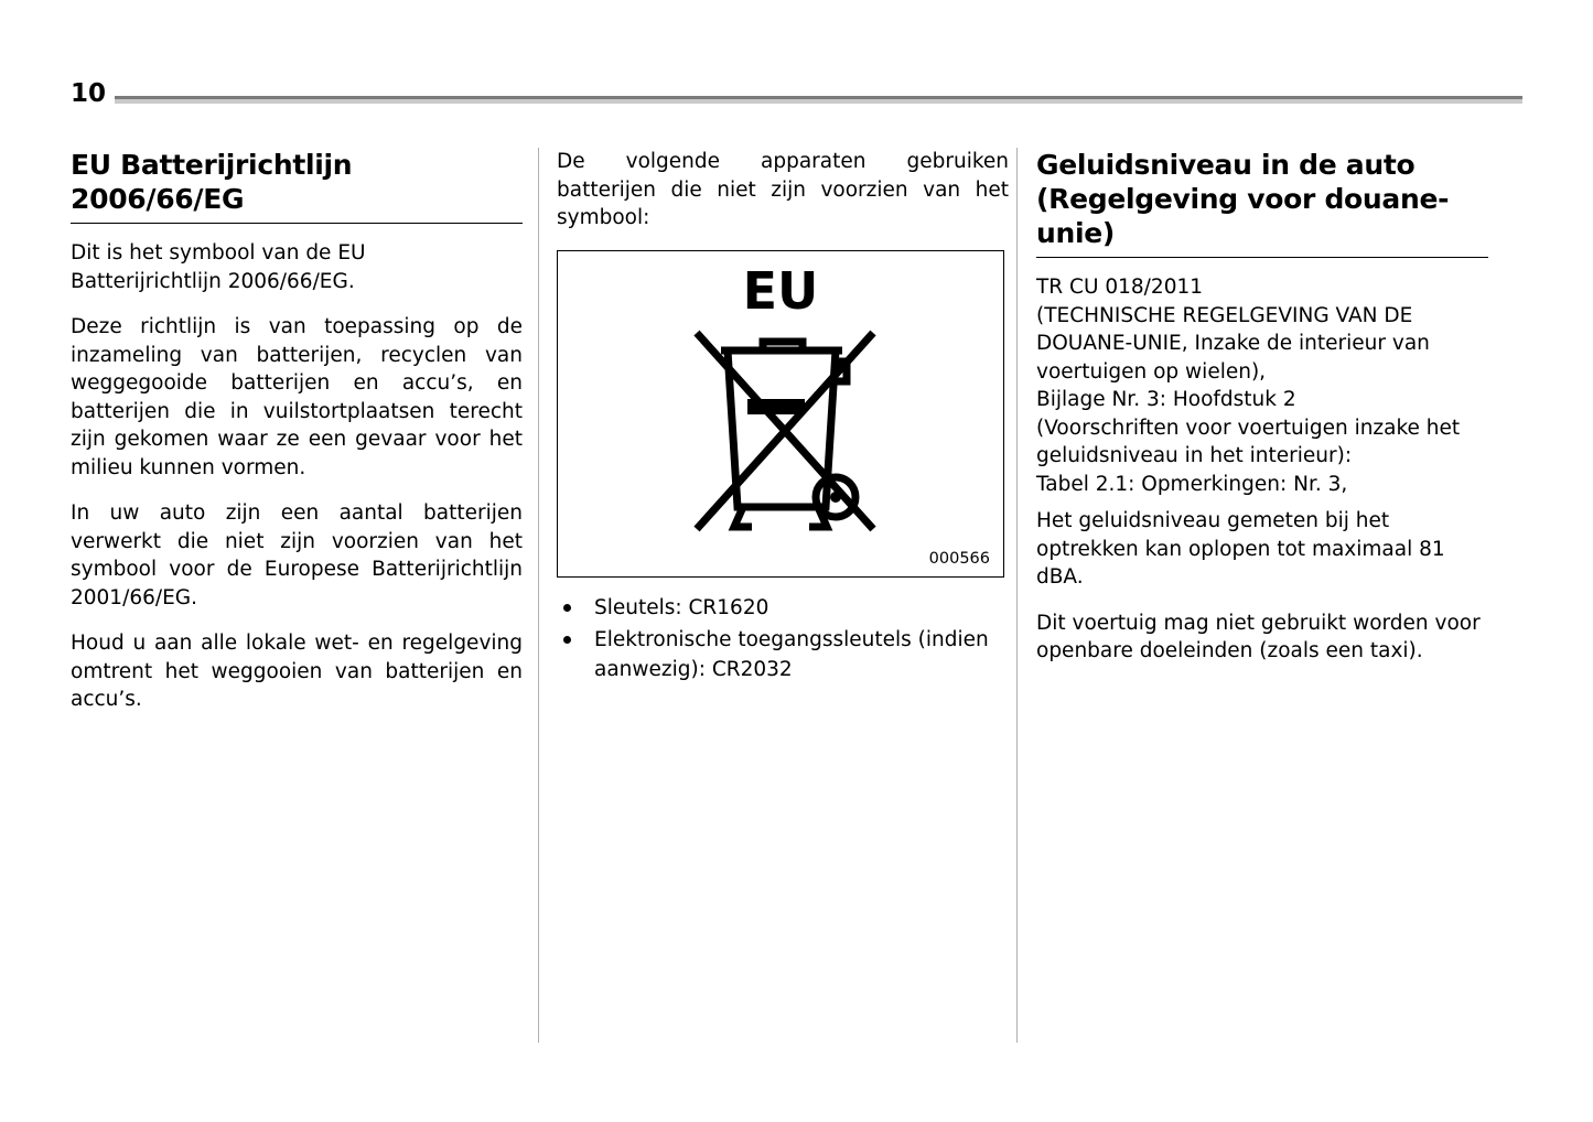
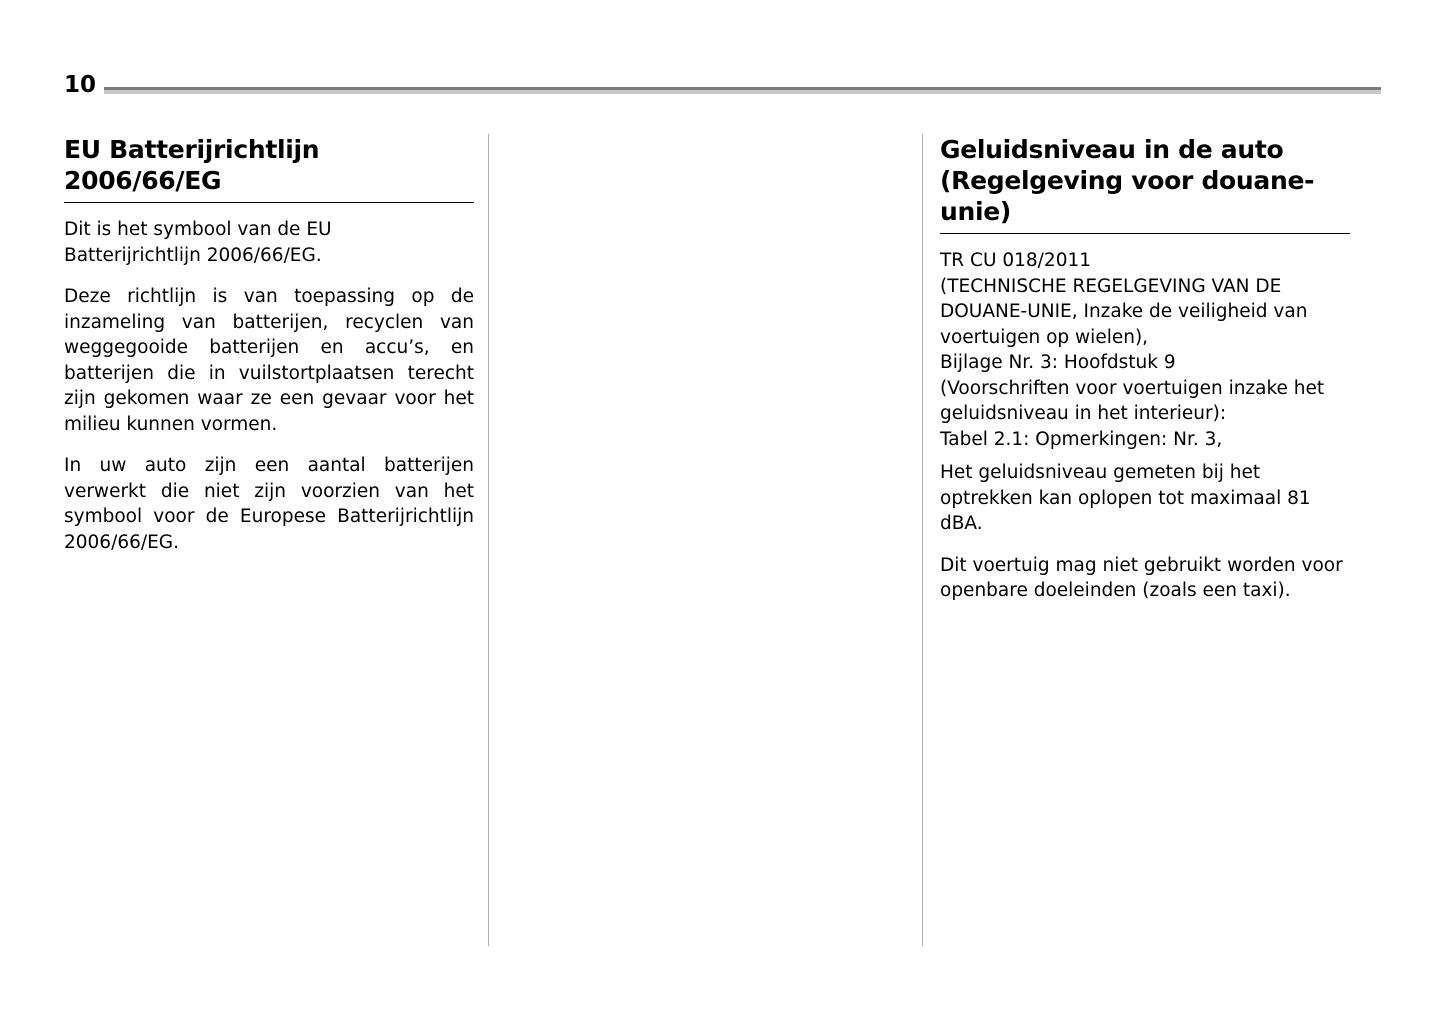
  10
  EU Batterijrichtlijn 2006/66/EG
  Dit is het symbool van de EU Batterijrichtlijn 2006/66/EG.
  Deze richtlijn is van toepassing op de inzameling van batterijen, recyclen van weggegooide batterijen en accu’s, en batterijen die in vuilstortplaatsen terecht zijn gekomen waar ze een gevaar voor het milieu kunnen vormen.
- In uw auto zijn een aantal batterijen verwerkt die niet zijn voorzien van het symbool voor de Europese Batterijrichtlijn 2001/66/EG.
+ In uw auto zijn een aantal batterijen verwerkt die niet zijn voorzien van het symbool voor de Europese Batterijrichtlijn 2006/66/EG.
- Houd u aan alle lokale wet- en regelgeving omtrent het weggooien van batterijen en accu’s.
- De volgende apparaten gebruiken batterijen die niet zijn voorzien van het symbool:
- EU
- 000566
- Sleutels: CR1620
- Elektronische toegangssleutels (indien aanwezig): CR2032
  Geluidsniveau in de auto (Regelgeving voor douane-unie)
  TR CU 018/2011
- (TECHNISCHE REGELGEVING VAN DE DOUANE-UNIE, Inzake de interieur van voertuigen op wielen),
+ (TECHNISCHE REGELGEVING VAN DE DOUANE-UNIE, Inzake de veiligheid van voertuigen op wielen),
- Bijlage Nr. 3: Hoofdstuk 2
+ Bijlage Nr. 3: Hoofdstuk 9
  (Voorschriften voor voertuigen inzake het geluidsniveau in het interieur):
  Tabel 2.1: Opmerkingen: Nr. 3,
  Het geluidsniveau gemeten bij het optrekken kan oplopen tot maximaal 81 dBA.
  Dit voertuig mag niet gebruikt worden voor openbare doeleinden (zoals een taxi).
